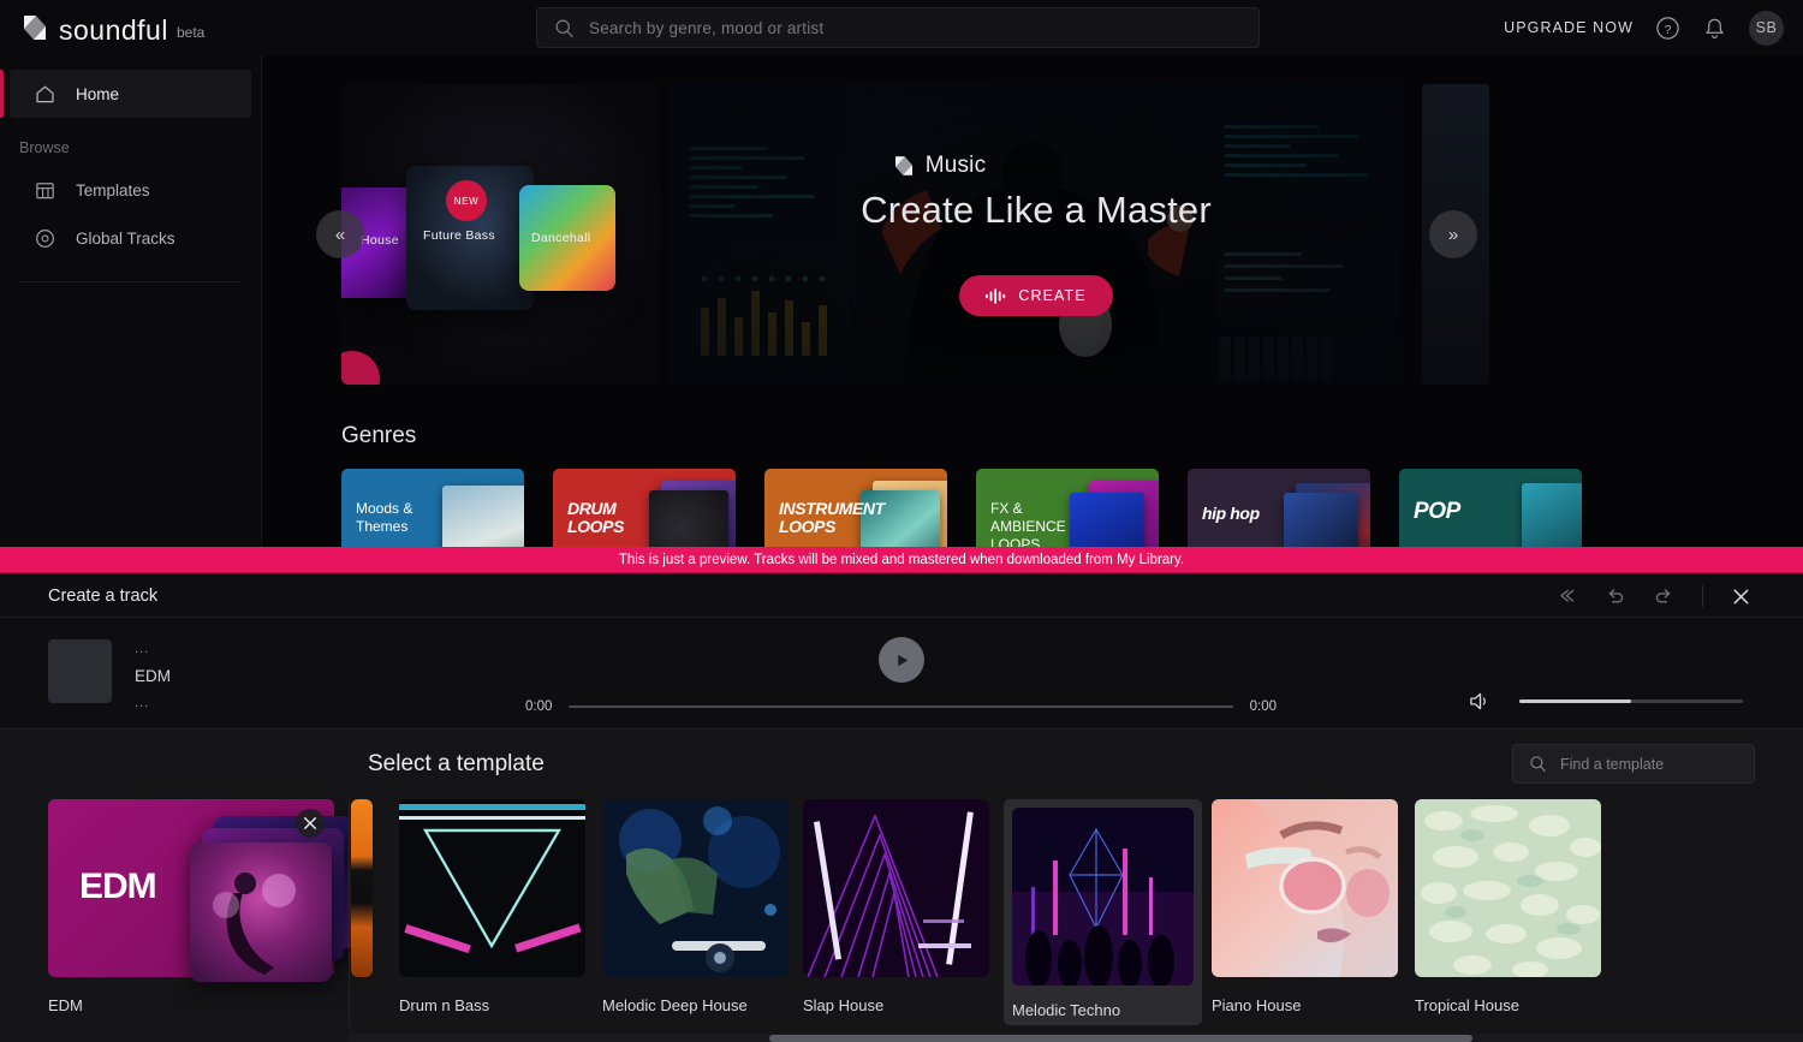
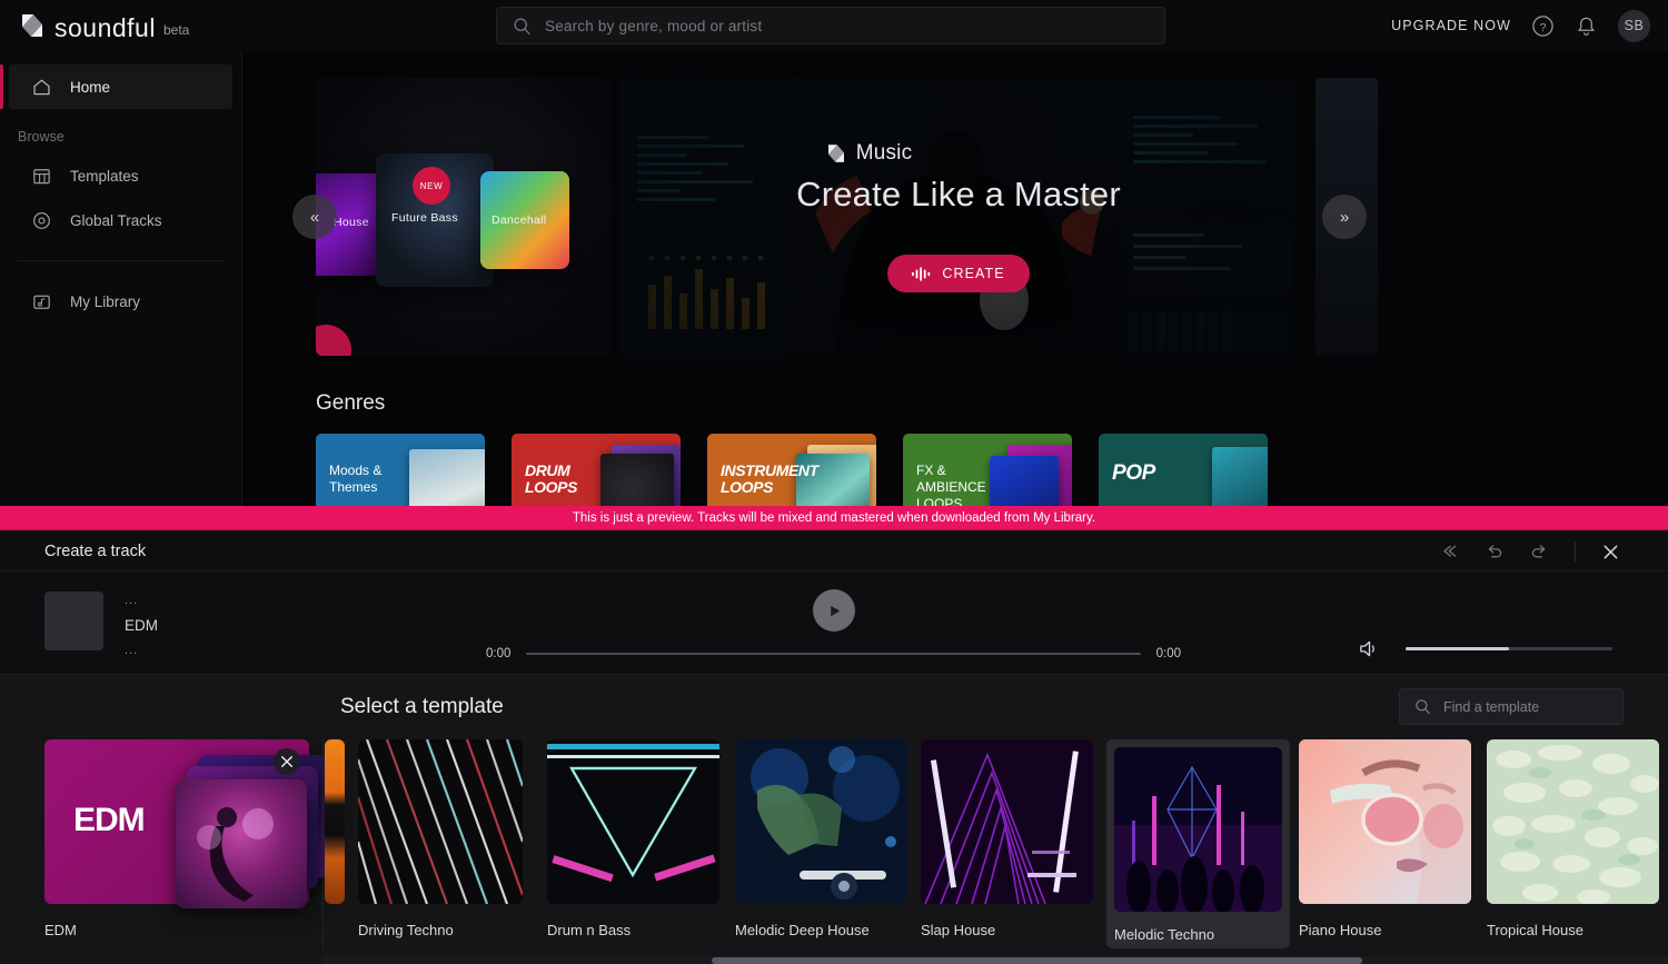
  soundful
  beta
  Search by genre, mood or artist
  UPGRADE NOW
  ?
  SB
  Home
  Browse
  Templates
  Global Tracks
+ My Library
  House
  Future Bass
  Dancehall
  NEW
  Music
  Create Like a Master
  CREATE
  «
  »
  Genres
  Moods & Themes
  DRUM LOOPS
  INSTRUMENT LOOPS
  FX & AMBIENCE LOOPS
- hip hop
  POP
  This is just a preview. Tracks will be mixed and mastered when downloaded from My Library.
  Create a track
  ...
  EDM
  ...
  0:00
  0:00
  Select a template
  Find a template
  EDM
  EDM
+ Driving Techno
  Drum n Bass
  Melodic Deep House
  Slap House
  Melodic Techno
  Piano House
  Tropical House
